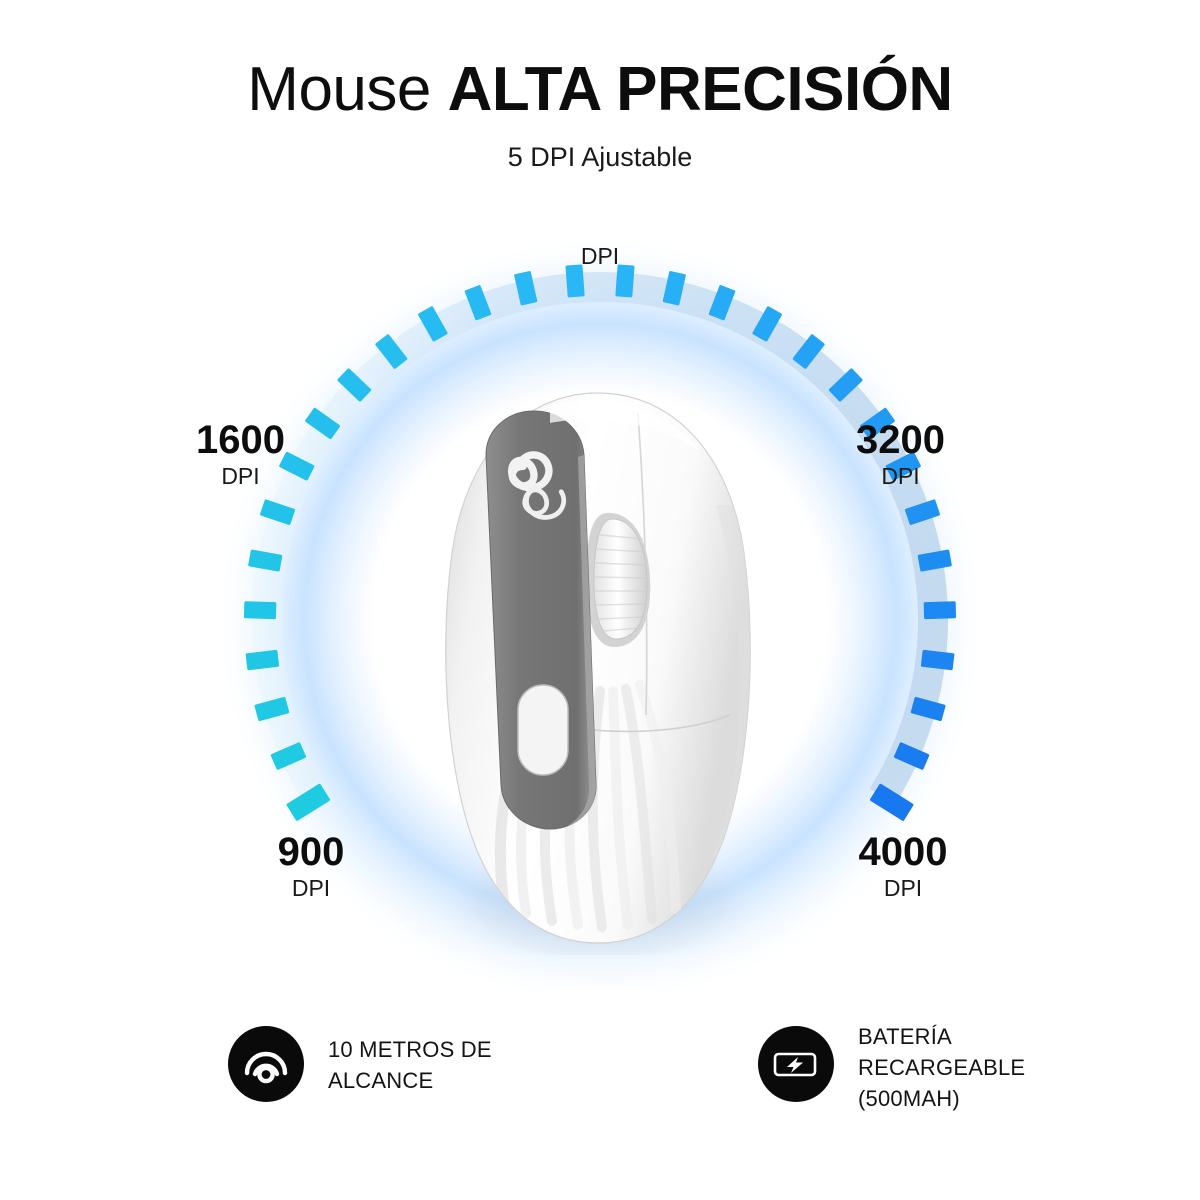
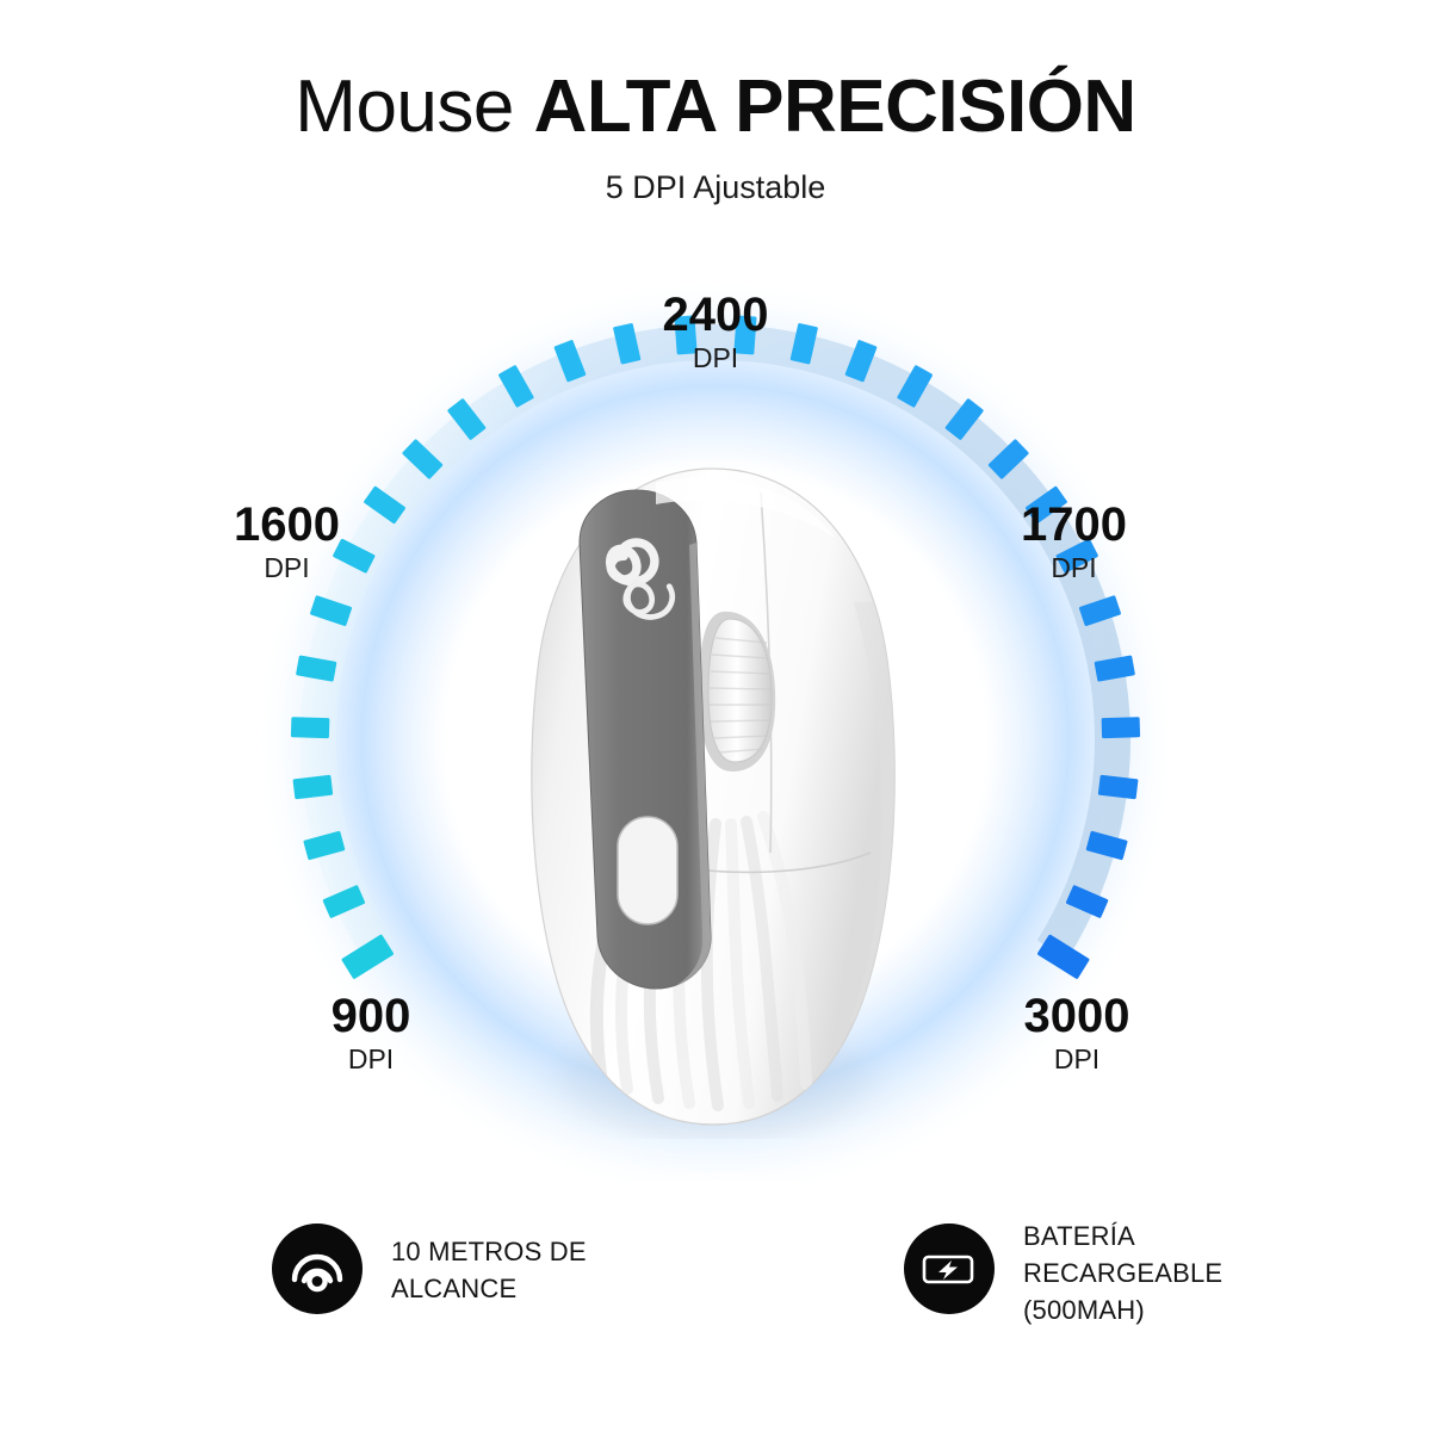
  Mouse ALTA PRECISIÓN
  5 DPI Ajustable
  1600
  DPI
+ 2400
  DPI
- 3200
+ 1700
  DPI
  900
  DPI
- 4000
+ 3000
  DPI
  10 METROS DE
  ALCANCE
  BATERÍA
  RECARGEABLE
  (500MAH)
